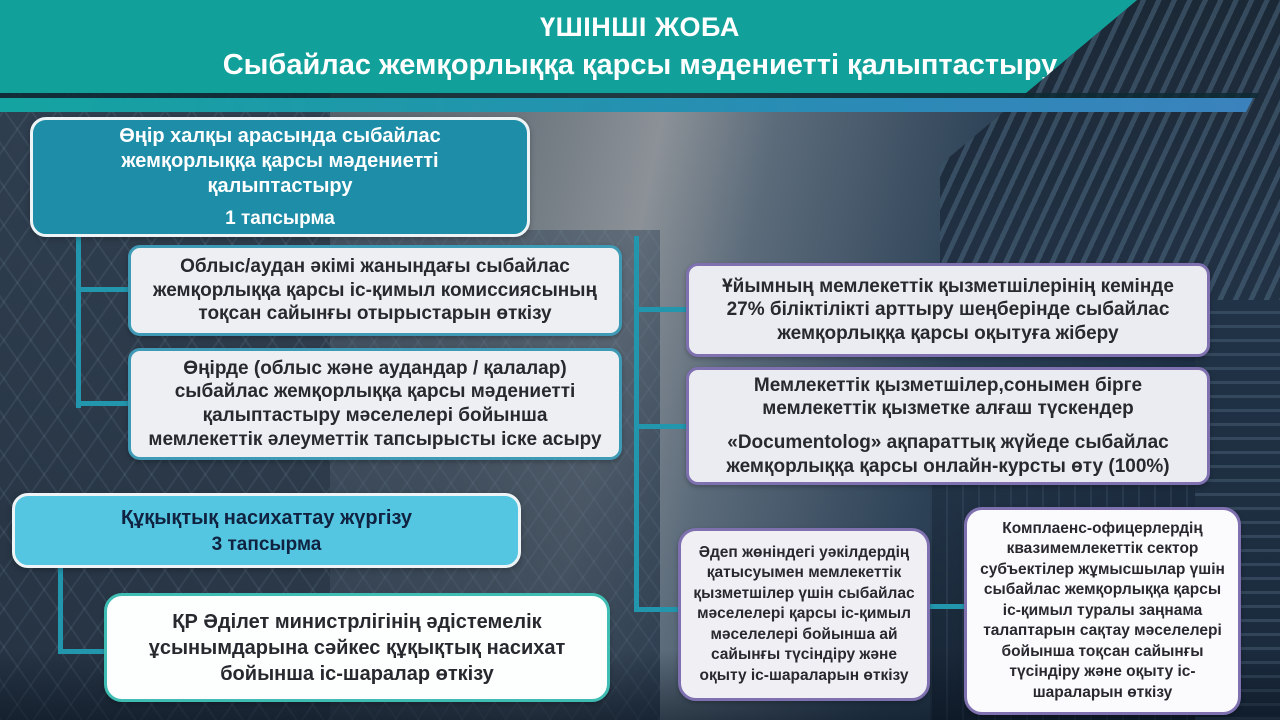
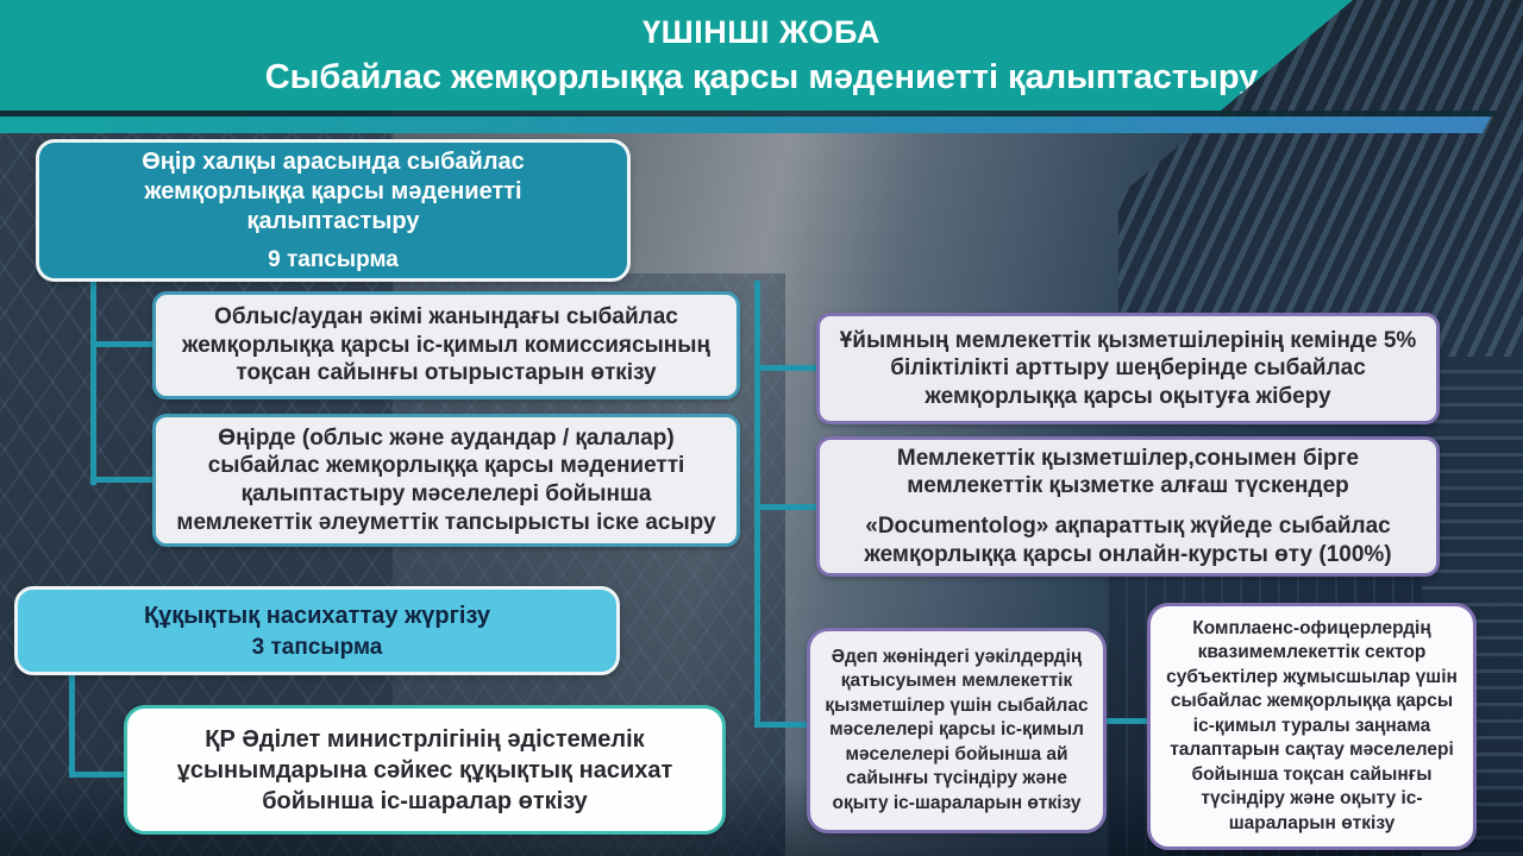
  ҮШІНШІ ЖОБА
  Сыбайлас жемқорлыққа қарсы мәдениетті қалыптастыру
  Өңір халқы арасында сыбайлас жемқорлыққа қарсы мәдениетті қалыптастыру
- 1 тапсырма
+ 9 тапсырма
  Облыс/аудан әкімі жанындағы сыбайлас жемқорлыққа қарсы іс-қимыл комиссиясының тоқсан сайынғы отырыстарын өткізу
  Өңірде (облыс және аудандар / қалалар) сыбайлас жемқорлыққа қарсы мәдениетті қалыптастыру мәселелері бойынша мемлекеттік әлеуметтік тапсырысты іске асыру
- Ұйымның мемлекеттік қызметшілерінің кемінде 27% біліктілікті арттыру шеңберінде сыбайлас жемқорлыққа қарсы оқытуға жіберу
+ Ұйымның мемлекеттік қызметшілерінің кемінде 5% біліктілікті арттыру шеңберінде сыбайлас жемқорлыққа қарсы оқытуға жіберу
  Мемлекеттік қызметшілер,сонымен бірге мемлекеттік қызметке алғаш түскендер
  «Documentolog» ақпараттық жүйеде сыбайлас жемқорлыққа қарсы онлайн-курсты өту (100%)
  Әдеп жөніндегі уәкілдердің қатысуымен мемлекеттік қызметшілер үшін сыбайлас мәселелері қарсы іс-қимыл мәселелері бойынша ай сайынғы түсіндіру және оқыту іс-шараларын өткізу
  Комплаенс-офицерлердің квазимемлекеттік сектор субъектілер жұмысшылар үшін сыбайлас жемқорлыққа қарсы іс-қимыл туралы заңнама талаптарын сақтау мәселелері бойынша тоқсан сайынғы түсіндіру және оқыту іс-шараларын өткізу
  Құқықтық насихаттау жүргізу
  3 тапсырма
  ҚР Әділет министрлігінің әдістемелік ұсынымдарына сәйкес құқықтық насихат бойынша іс-шаралар өткізу
